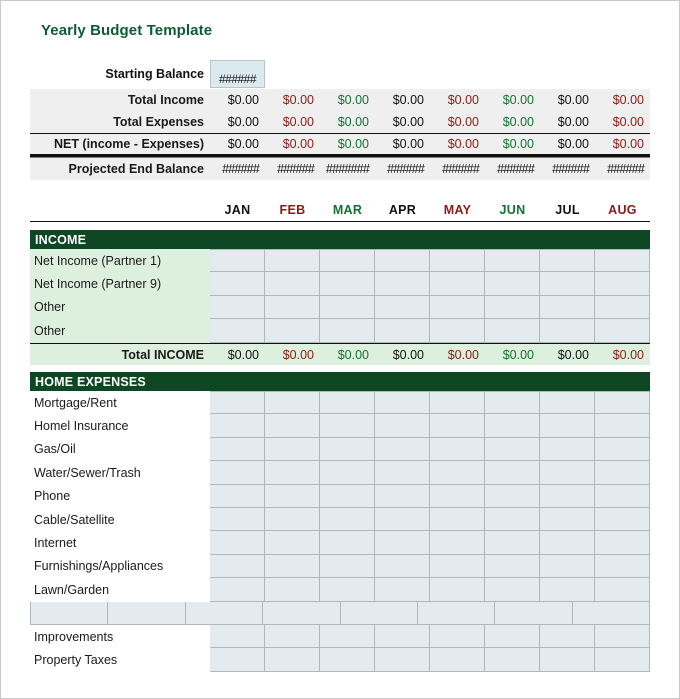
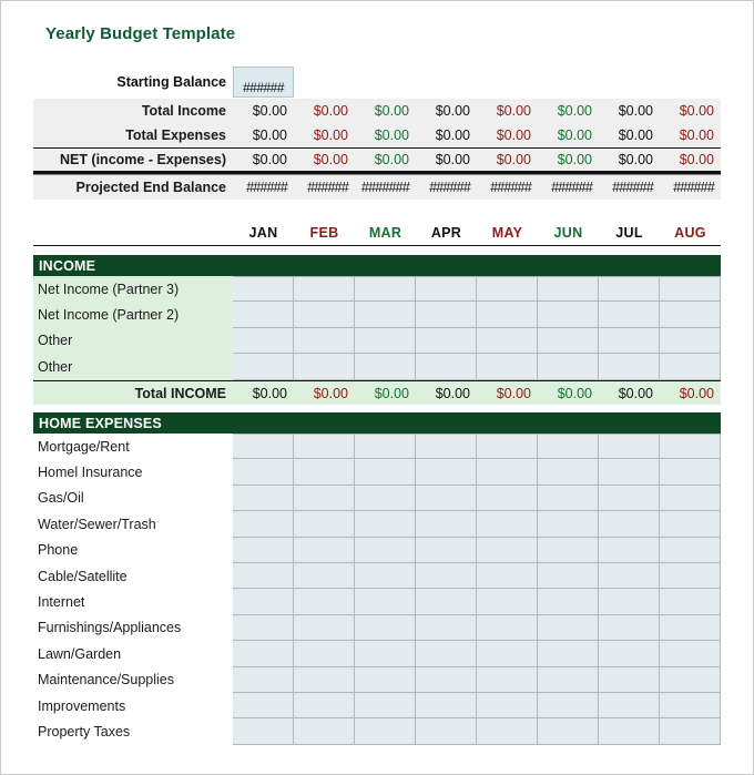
  Yearly Budget Template
  Starting Balance
  ######
  Total Income
  $0.00
  $0.00
  $0.00
  $0.00
  $0.00
  $0.00
  $0.00
  $0.00
  Total Expenses
  $0.00
  $0.00
  $0.00
  $0.00
  $0.00
  $0.00
  $0.00
  $0.00
  NET (income - Expenses)
  $0.00
  $0.00
  $0.00
  $0.00
  $0.00
  $0.00
  $0.00
  $0.00
  Projected End Balance
  ######
  ######
  #######
  ######
  ######
  ######
  ######
  ######
  JAN
  FEB
  MAR
  APR
  MAY
  JUN
  JUL
  AUG
  INCOME
- Net Income (Partner 1)
+ Net Income (Partner 3)
- Net Income (Partner 9)
+ Net Income (Partner 2)
  Other
  Other
  Total INCOME
  $0.00
  $0.00
  $0.00
  $0.00
  $0.00
  $0.00
  $0.00
  $0.00
  HOME EXPENSES
  Mortgage/Rent
  Homel Insurance
  Gas/Oil
  Water/Sewer/Trash
  Phone
  Cable/Satellite
  Internet
  Furnishings/Appliances
  Lawn/Garden
+ Maintenance/Supplies
  Improvements
  Property Taxes
